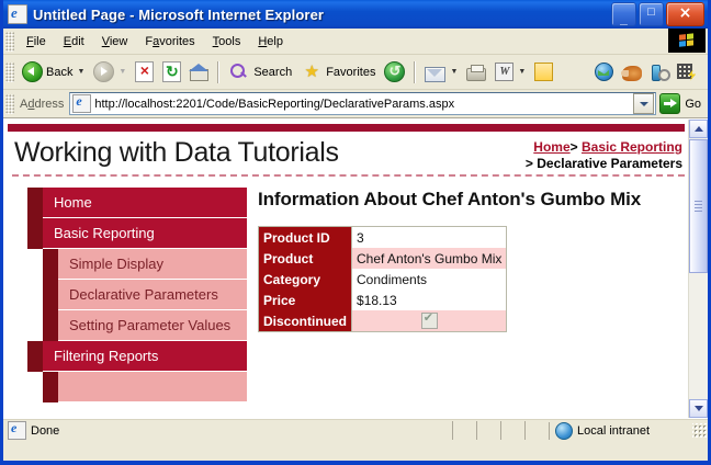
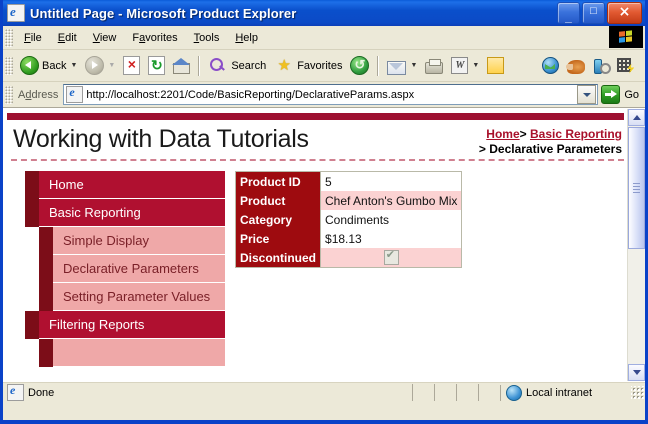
- Untitled Page - Microsoft Internet Explorer
+ Untitled Page - Microsoft Product Explorer
  _
  □
  ×
  File
  Edit
  View
  Favorites
  Tools
  Help
  Back
  Search
  Favorites
  W
  Address
  http://localhost:2201/Code/BasicReporting/DeclarativeParams.aspx
  Go
  Working with Data Tutorials
  Home> Basic Reporting
  > Declarative Parameters
  Home
  Basic Reporting
  Simple Display
  Declarative Parameters
  Setting Parameter Values
  Filtering Reports
- Information About Chef Anton's Gumbo Mix
- Product ID	3
+ Product ID	5
  Product	Chef Anton's Gumbo Mix
  Category	Condiments
  Price	$18.13
  Discontinued
  Done
  Local intranet
